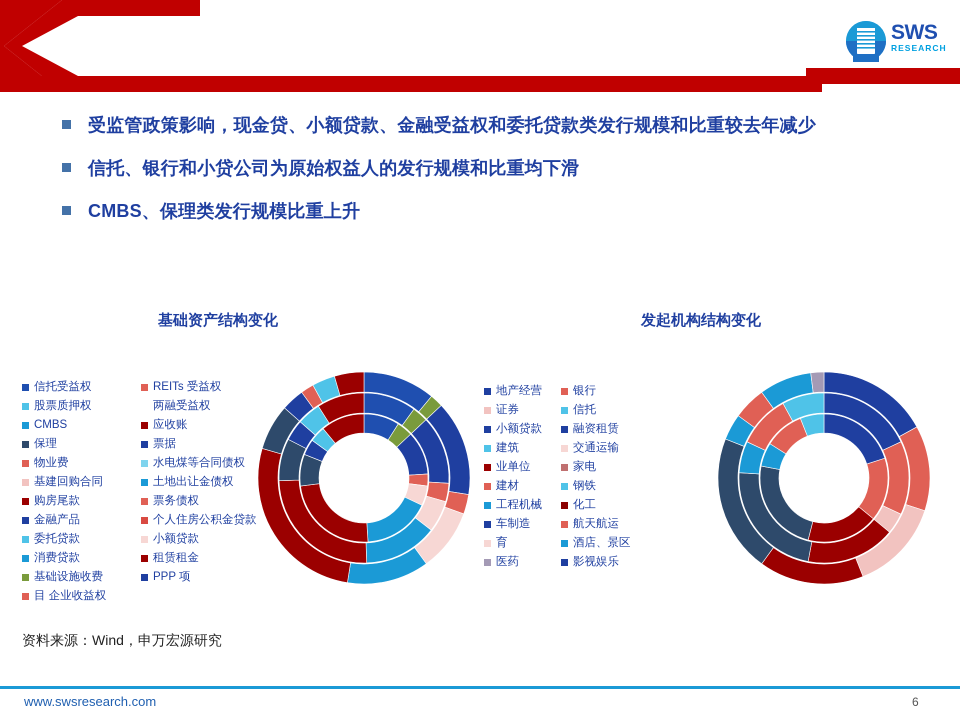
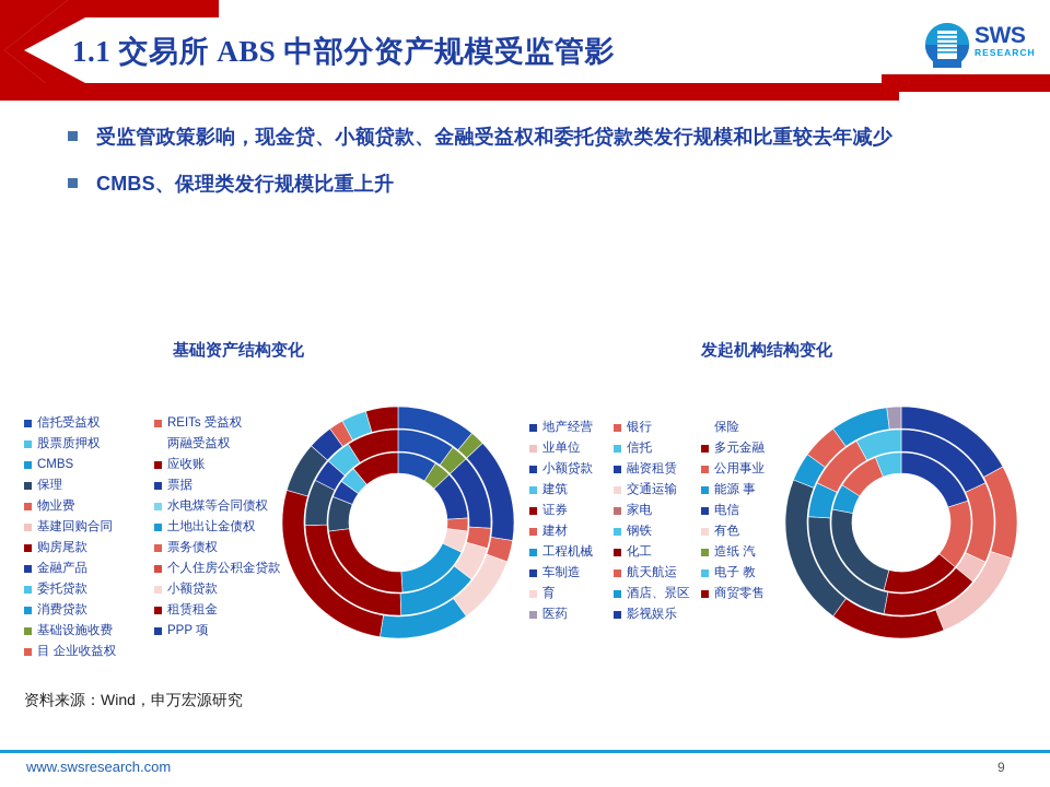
+ 1.1 交易所 ABS 中部分资产规模受监管影
  SWS
  RESEARCH
  受监管政策影响，现金贷、小额贷款、金融受益权和委托贷款类发行规模和比重较去年减少
- 信托、银行和小贷公司为原始权益人的发行规模和比重均下滑
  CMBS、保理类发行规模比重上升
  基础资产结构变化
  发起机构结构变化
  信托受益权
  股票质押权
  CMBS
  保理
  物业费
  基建回购合同
  购房尾款
  金融产品
  委托贷款
  消费贷款
  基础设施收费
  目 企业收益权
  REITs 受益权
  两融受益权
  应收账
  票据
  水电煤等合同债权
  土地出让金债权
  票务债权
  个人住房公积金贷款
  小额贷款
  租赁租金
  PPP 项
  地产经营
- 证券
+ 业单位
  小额贷款
  建筑
- 业单位
+ 证券
  建材
  工程机械
  车制造
  育
  医药
  银行
  信托
  融资租赁
  交通运输
  家电
  钢铁
  化工
  航天航运
  酒店、景区
  影视娱乐
+ 保险
+ 多元金融
+ 公用事业
+ 能源 事
+ 电信
+ 有色
+ 造纸 汽
+ 电子 教
+ 商贸零售
  资料来源：Wind，申万宏源研究
  www.swsresearch.com
- 6
+ 9
